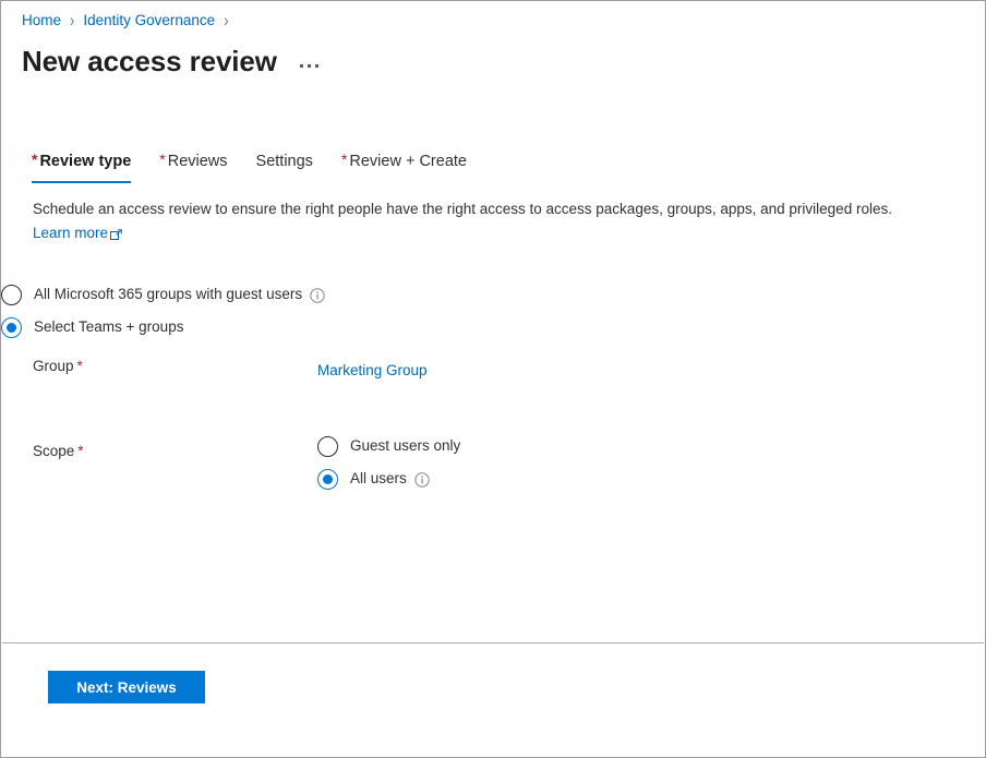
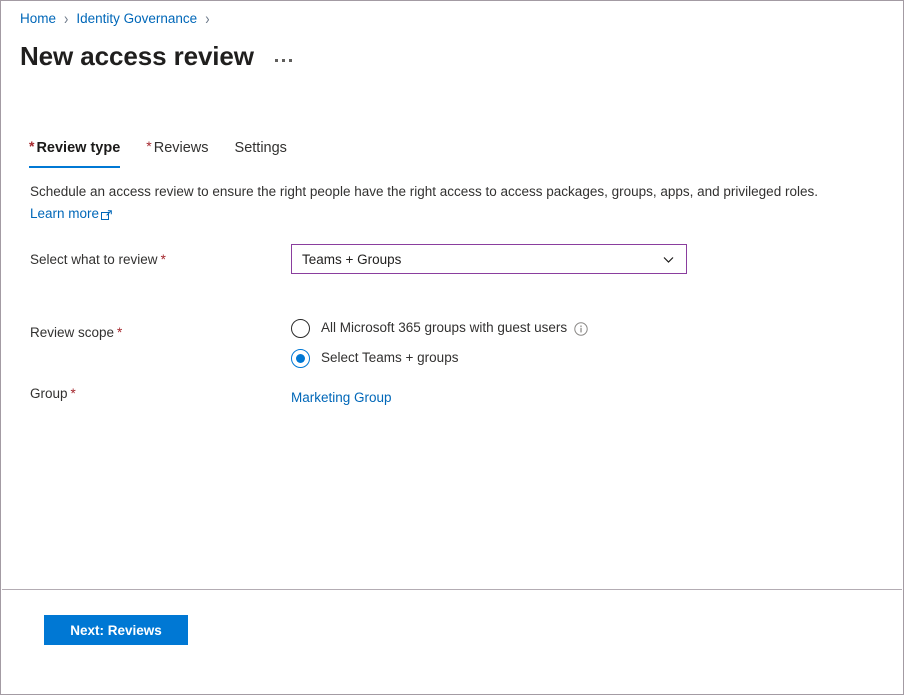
  Home
  ›
  Identity Governance
  ›
  New access review
  * Review type
  * Reviews
  Settings
- * Review + Create
  Schedule an access review to ensure the right people have the right access to access packages, groups, apps, and privileged roles.
  Learn more
+ Select what to review *
+ Teams + Groups
+ Review scope *
  All Microsoft 365 groups with guest users
  Select Teams + groups
  Group *
  Marketing Group
- Scope *
- Guest users only
- All users
  Next: Reviews
